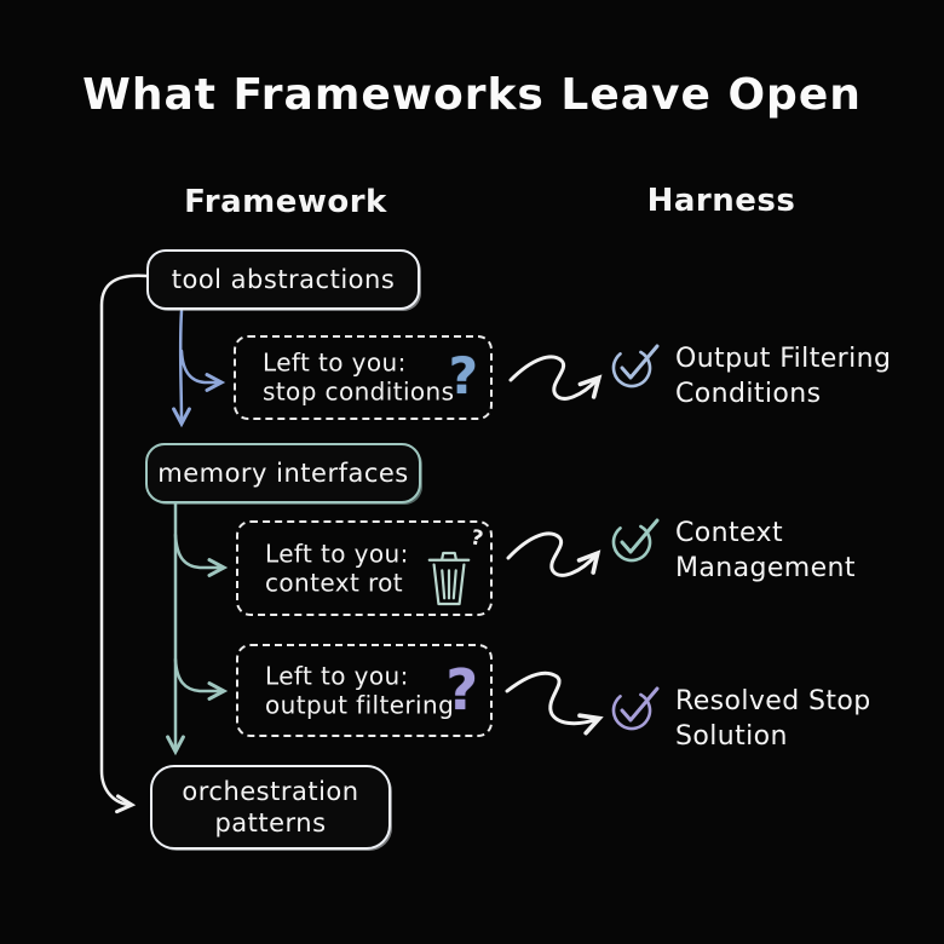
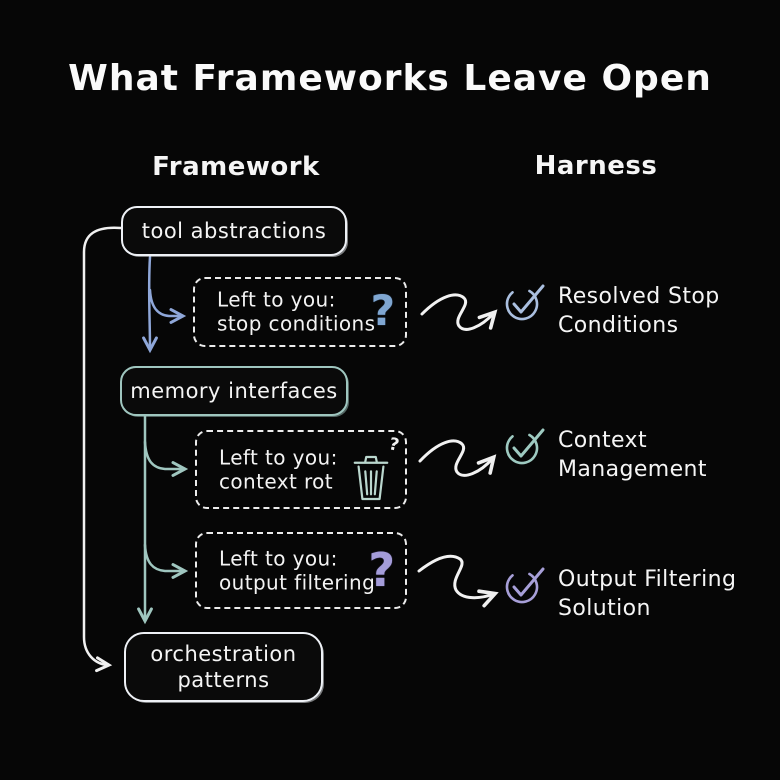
  What Frameworks Leave Open
  Framework
  Harness
  tool abstractions
  memory interfaces
  orchestration
  patterns
  Left to you:
  stop conditions
  ?
  Left to you:
  context rot
  Left to you:
  output filtering
  ?
- Output Filtering
+ Resolved Stop
  Conditions
  Context
  Management
- Resolved Stop
+ Output Filtering
  Solution
